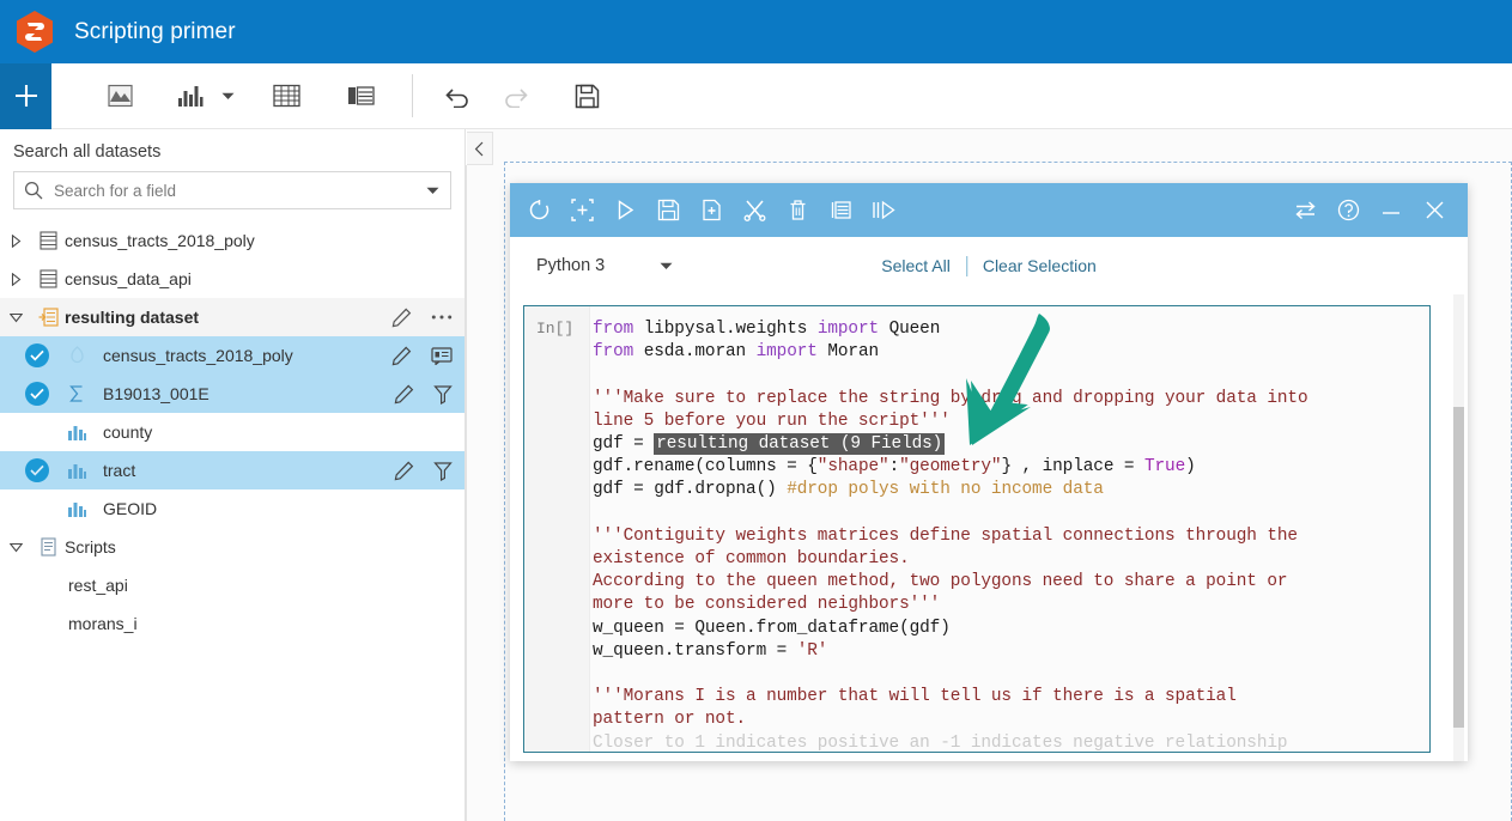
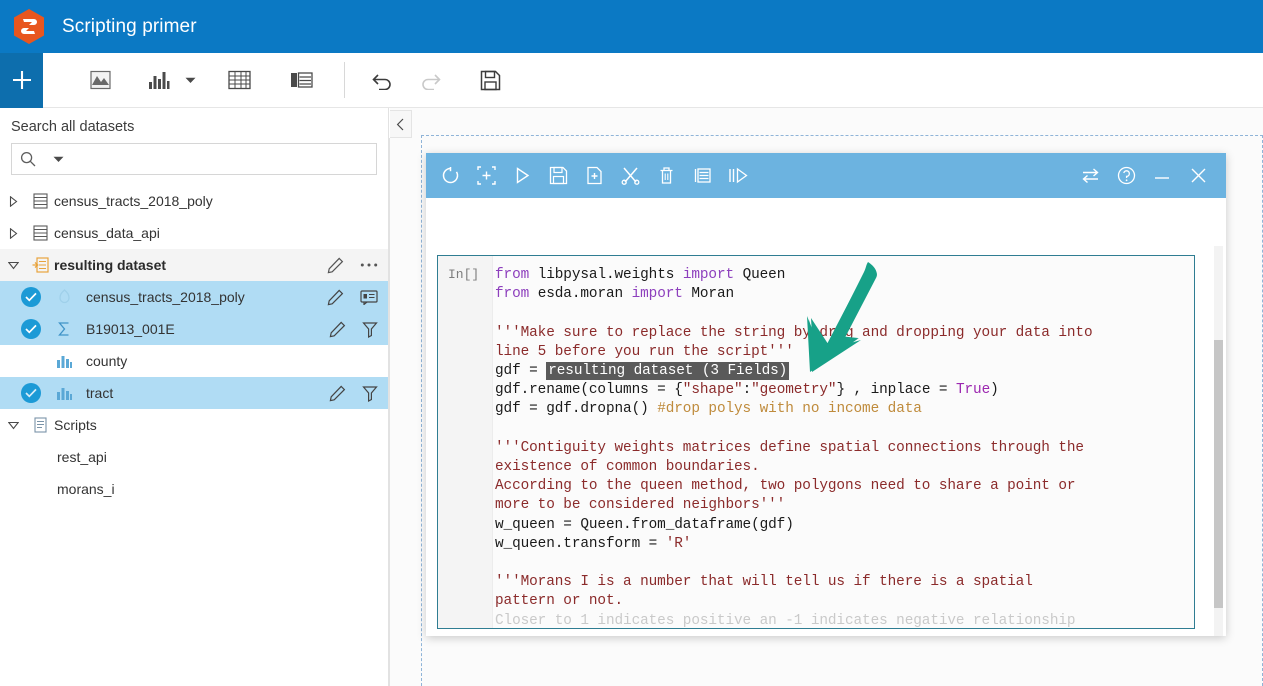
  Scripting primer
  Search all datasets
- Search for a field
  census_tracts_2018_poly
  census_data_api
  resulting dataset
  census_tracts_2018_poly
  B19013_001E
  county
  tract
- GEOID
  Scripts
  rest_api
  morans_i
- Python 3
- Select All
- Clear Selection
  In[]
  from libpysal.weights import Queen
  from esda.moran import Moran
  '''Make sure to replace the string by drg and dropping your data into
  line 5 before you run the script'''
- gdf = resulting dataset (9 Fields)
+ gdf = resulting dataset (3 Fields)
  gdf.rename(columns = {"shape":"geometry"} , inplace = True)
  gdf = gdf.dropna() #drop polys with no income data '''Contiguity weights matrices define spatial connections through the
  existence of common boundaries.
  According to the queen method, two polygons need to share a point or
  more to be considered neighbors'''
  w_queen = Queen.from_dataframe(gdf)
  w_queen.transform = 'R' '''Morans I is a number that will tell us if there is a spatial
  pattern or not.
  Closer to 1 indicates positive an -1 indicates negative relationship
